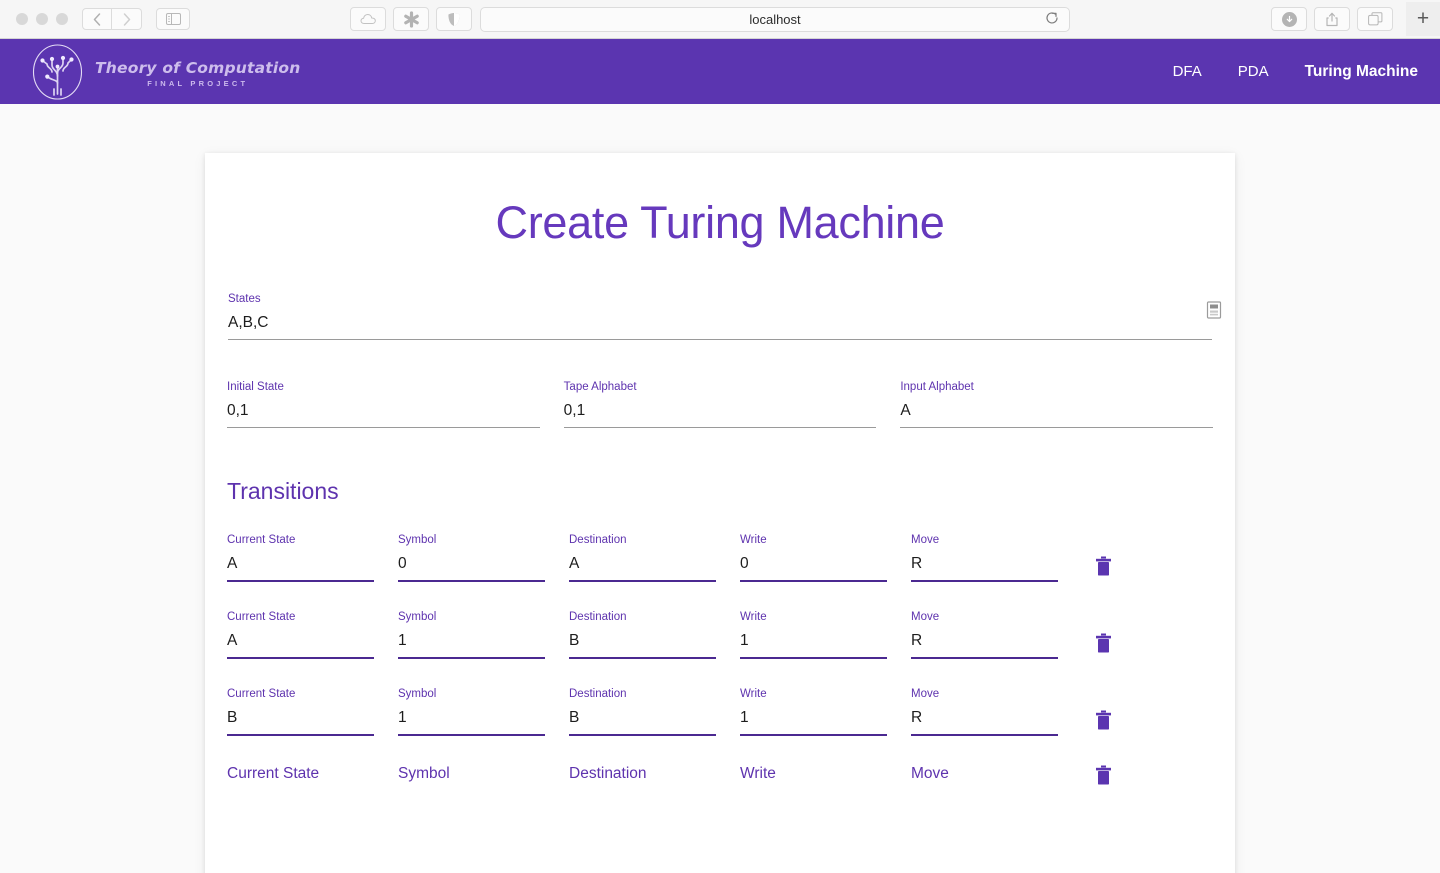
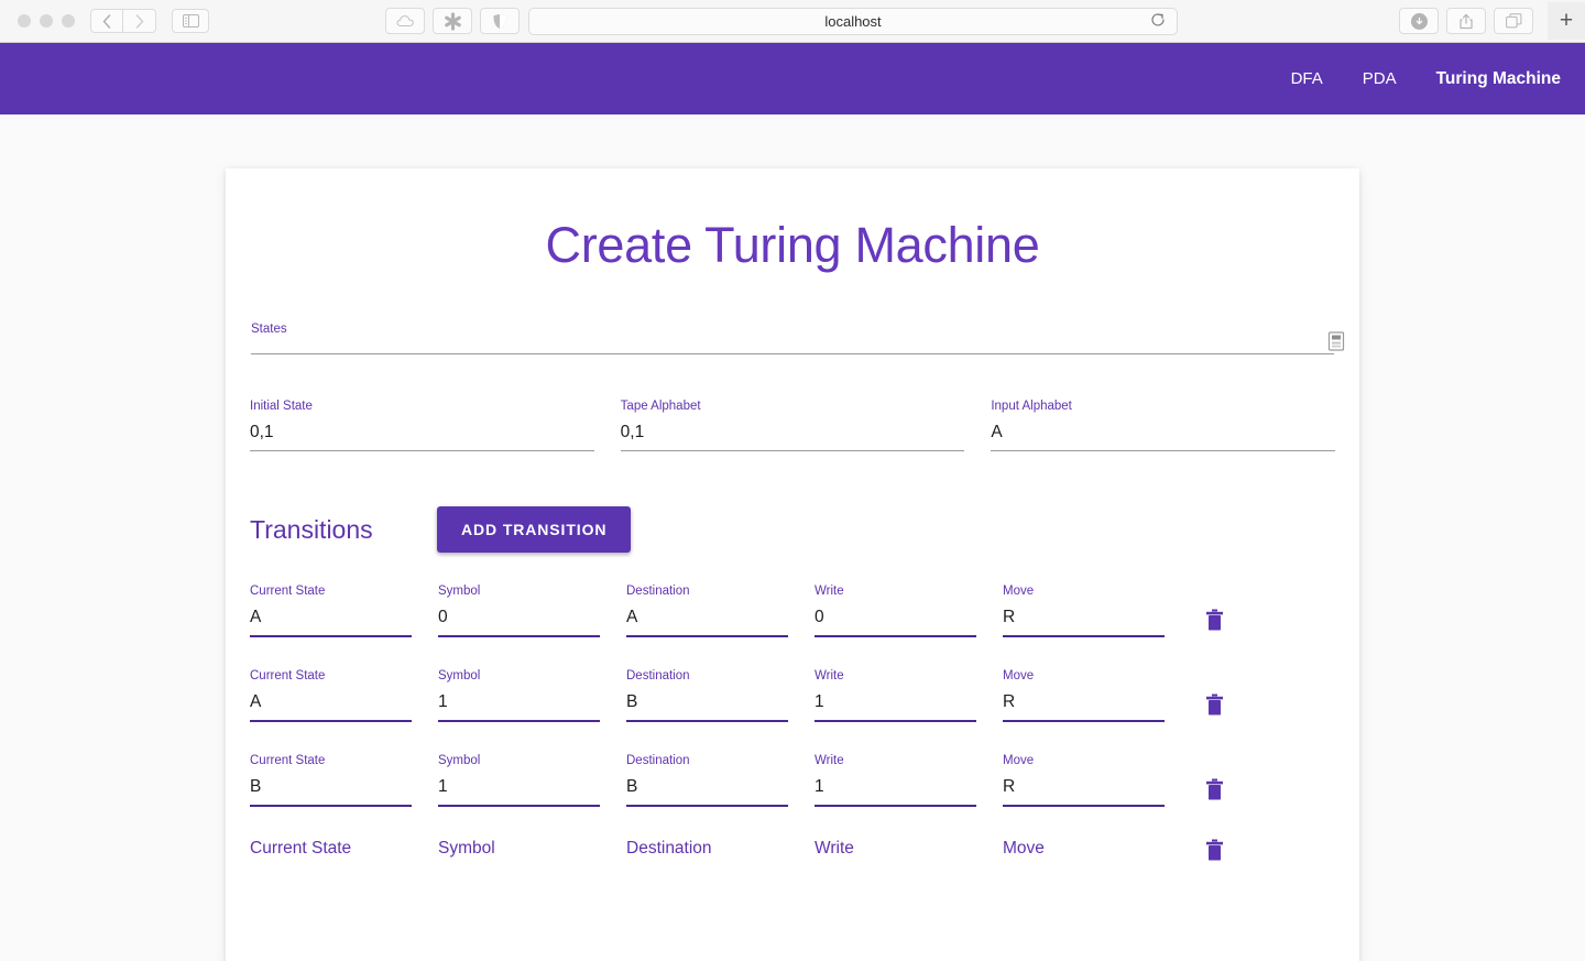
  localhost
  +
- Theory of Computation
- FINAL PROJECT
  DFA
  PDA
  Turing Machine
  Create Turing Machine
  States
- A,B,C
  Initial State
  0,1
  Tape Alphabet
  0,1
  Input Alphabet
  A
  Transitions
+ ADD TRANSITION
  Current State
  A
  Symbol
  0
  Destination
  A
  Write
  0
  Move
  R
  Current State
  A
  Symbol
  1
  Destination
  B
  Write
  1
  Move
  R
  Current State
  B
  Symbol
  1
  Destination
  B
  Write
  1
  Move
  R
  Current State
  Symbol
  Destination
  Write
  Move
